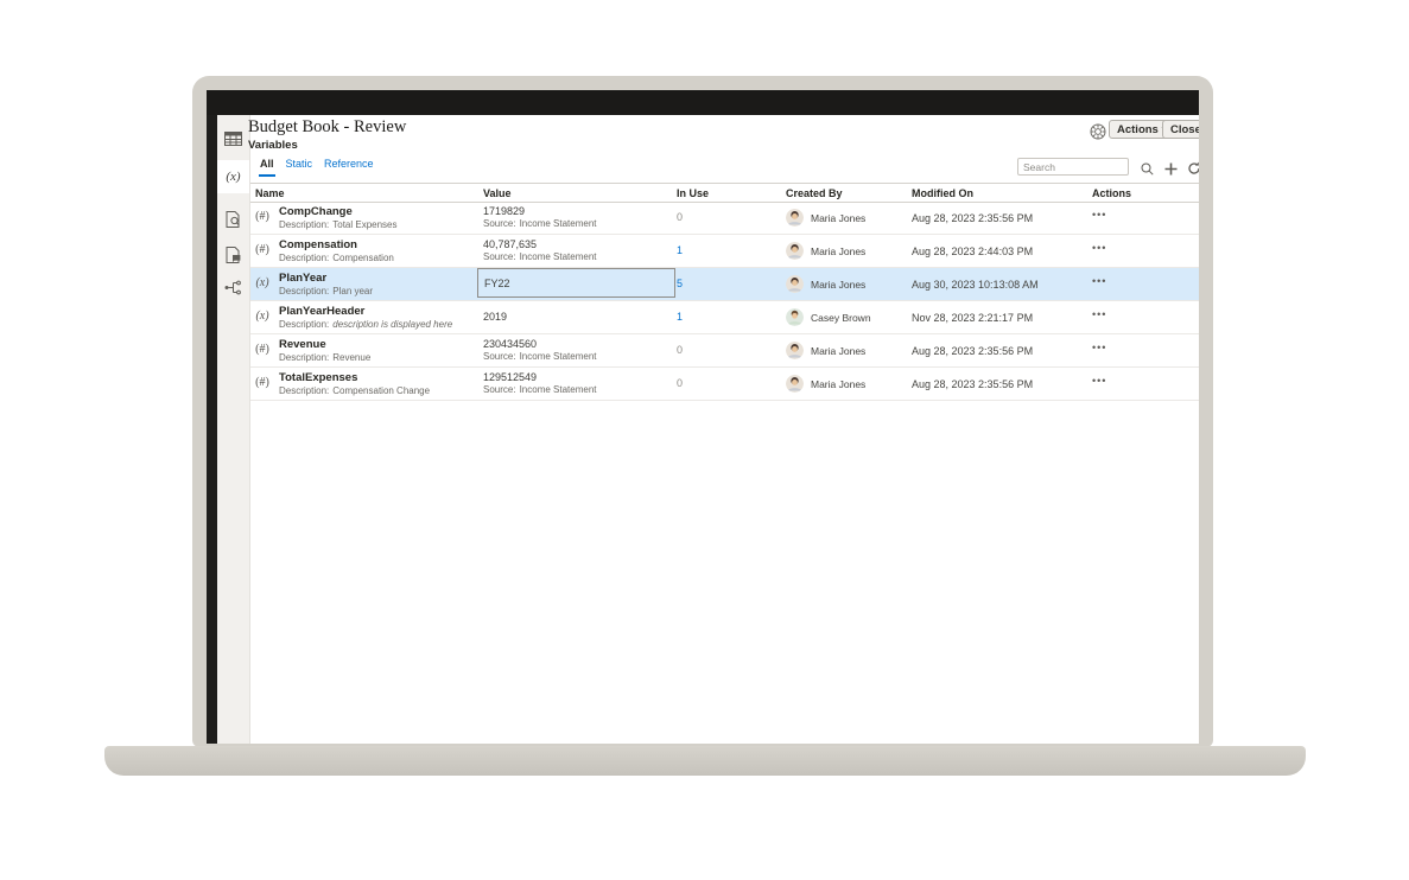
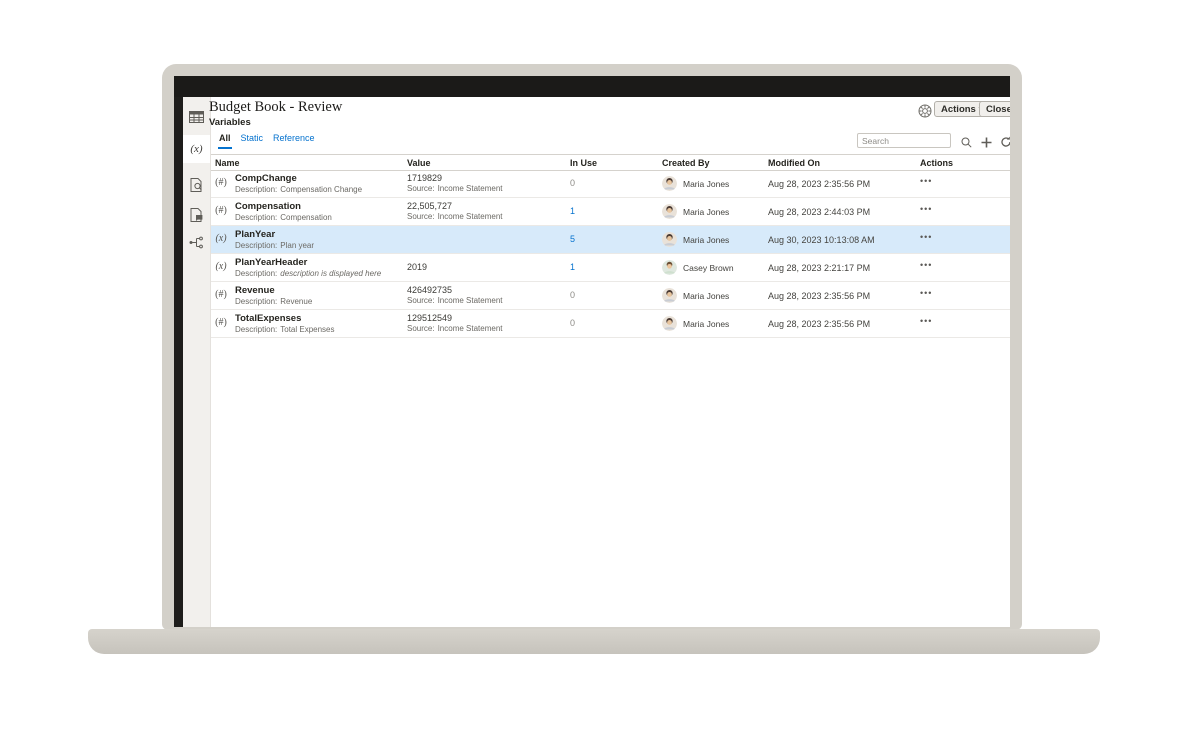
  (x)
  Budget Book - Review
  Variables
  Actions
  Close
  All
  Static
  Reference
  Search
  Name
  Value
  In Use
  Created By
  Modified On
  Actions
  (#)
  CompChange
- Description: Total Expenses
+ Description: Compensation Change
  1719829
  Source: Income Statement
  0
  Maria Jones
  Aug 28, 2023 2:35:56 PM
  •••
  (#)
  Compensation
  Description: Compensation
- 40,787,635
+ 22,505,727
  Source: Income Statement
  1
  Maria Jones
  Aug 28, 2023 2:44:03 PM
  •••
  (x)
  PlanYear
  Description: Plan year
- FY22
  5
  Maria Jones
  Aug 30, 2023 10:13:08 AM
  •••
  (x)
  PlanYearHeader
  Description: description is displayed here
  2019
  1
  Casey Brown
- Nov 28, 2023 2:21:17 PM
+ Aug 28, 2023 2:21:17 PM
  •••
  (#)
  Revenue
  Description: Revenue
- 230434560
+ 426492735
  Source: Income Statement
  0
  Maria Jones
  Aug 28, 2023 2:35:56 PM
  •••
  (#)
  TotalExpenses
- Description: Compensation Change
+ Description: Total Expenses
  129512549
  Source: Income Statement
  0
  Maria Jones
  Aug 28, 2023 2:35:56 PM
  •••
